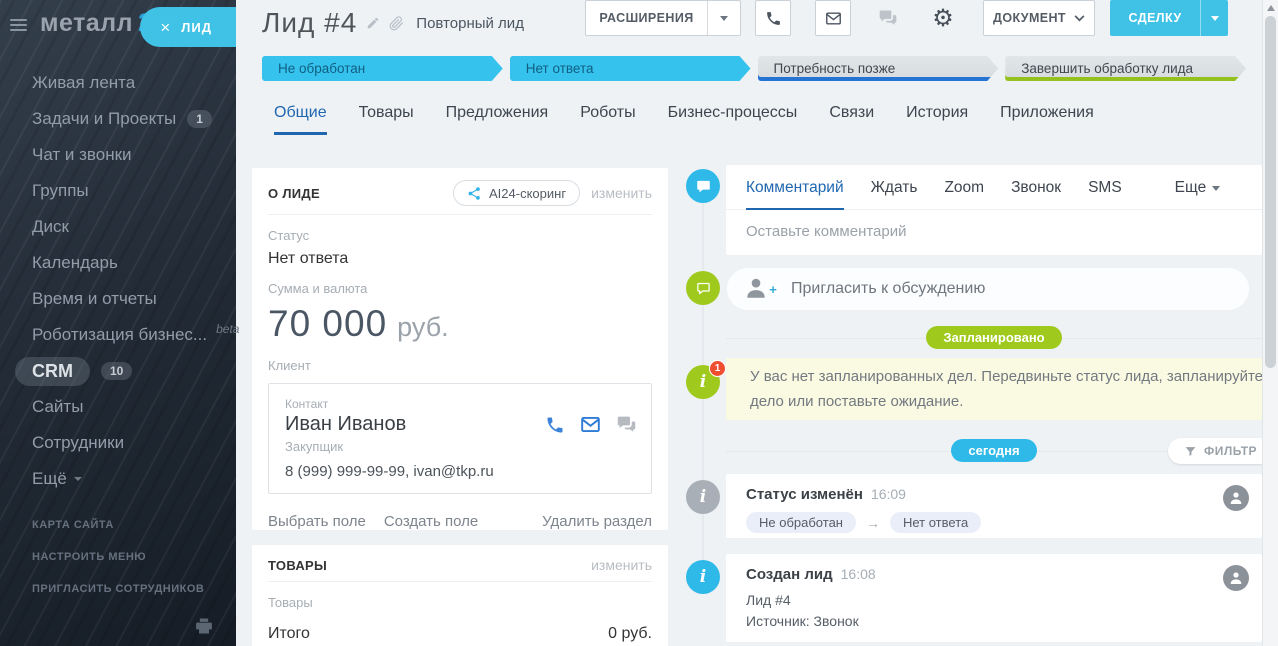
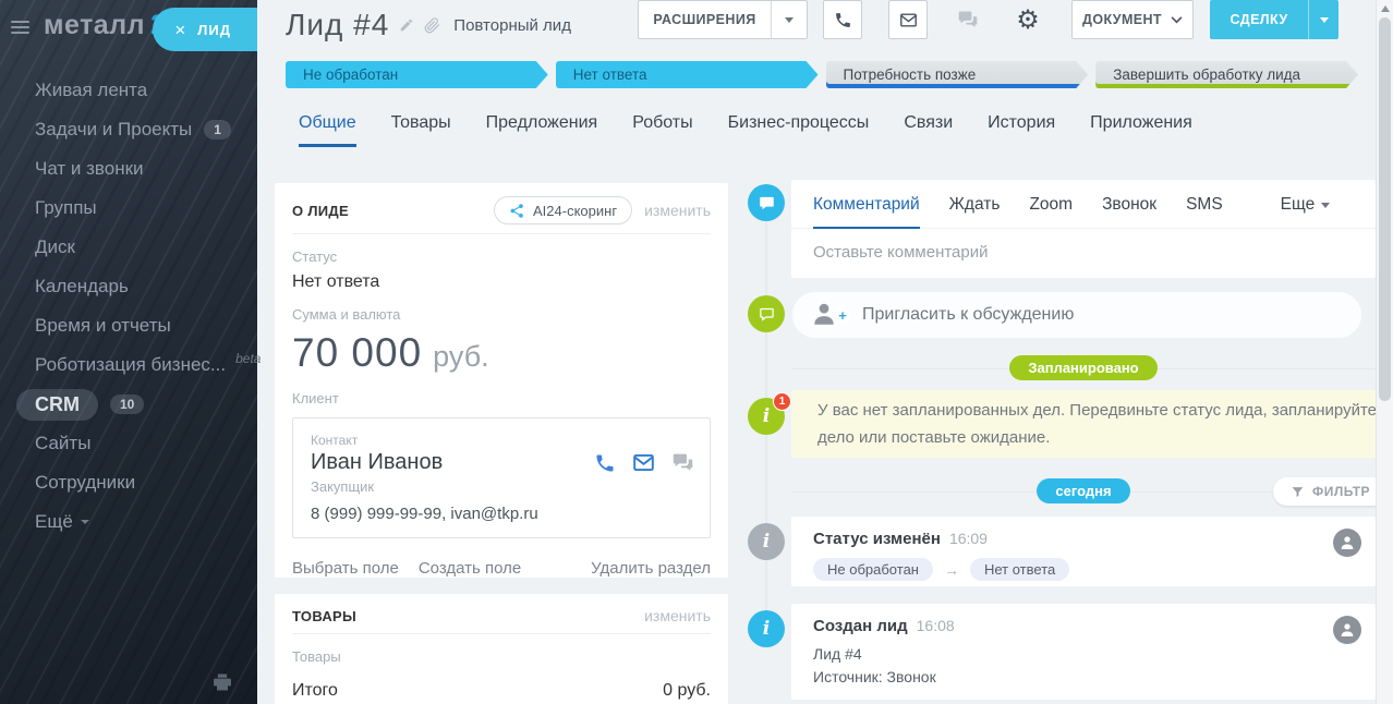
  металл
  ×
  ЛИД
  Живая лента
  Задачи и Проекты
  1
  Чат и звонки
  Группы
  Диск
  Календарь
  Время и отчеты
  Роботизация бизнес...
  beta
  CRM
  10
  Сайты
  Сотрудники
  Ещё
- КАРТА САЙТА
- НАСТРОИТЬ МЕНЮ
- ПРИГЛАСИТЬ СОТРУДНИКОВ
  Лид #4
  Повторный лид
  РАСШИРЕНИЯ
  ⚙
  ДОКУМЕНТ
  СДЕЛКУ
  Не обработан
  Нет ответа
  Потребность позже
  Завершить обработку лида
  Общие
  Товары
  Предложения
  Роботы
  Бизнес-процессы
  Связи
  История
  Приложения
  О ЛИДЕ
  AI24-скоринг
  изменить
  Статус
  Нет ответа
  Сумма и валюта
  70 000
  руб.
  Клиент
  Контакт
  Иван Иванов
  Закупщик
  8 (999) 999-99-99, ivan@tkp.ru
  Выбрать поле
  Создать поле
  Удалить раздел
  ТОВАРЫ
  изменить
  Товары
  Итого
  0 руб.
  Комментарий
  Ждать
  Zoom
  Звонок
  SMS
  Еще
  Оставьте комментарий
  +
  Пригласить к обсуждению
  Запланировано
  i
  1
  У вас нет запланированных дел. Передвиньте статус лида, запланируйте
  дело или поставьте ожидание.
  сегодня
  ФИЛЬТР
  i
  Статус изменён
  16:09
  Не обработан
  →
  Нет ответа
  i
  Создан лид
  16:08
  Лид #4
  Источник: Звонок
